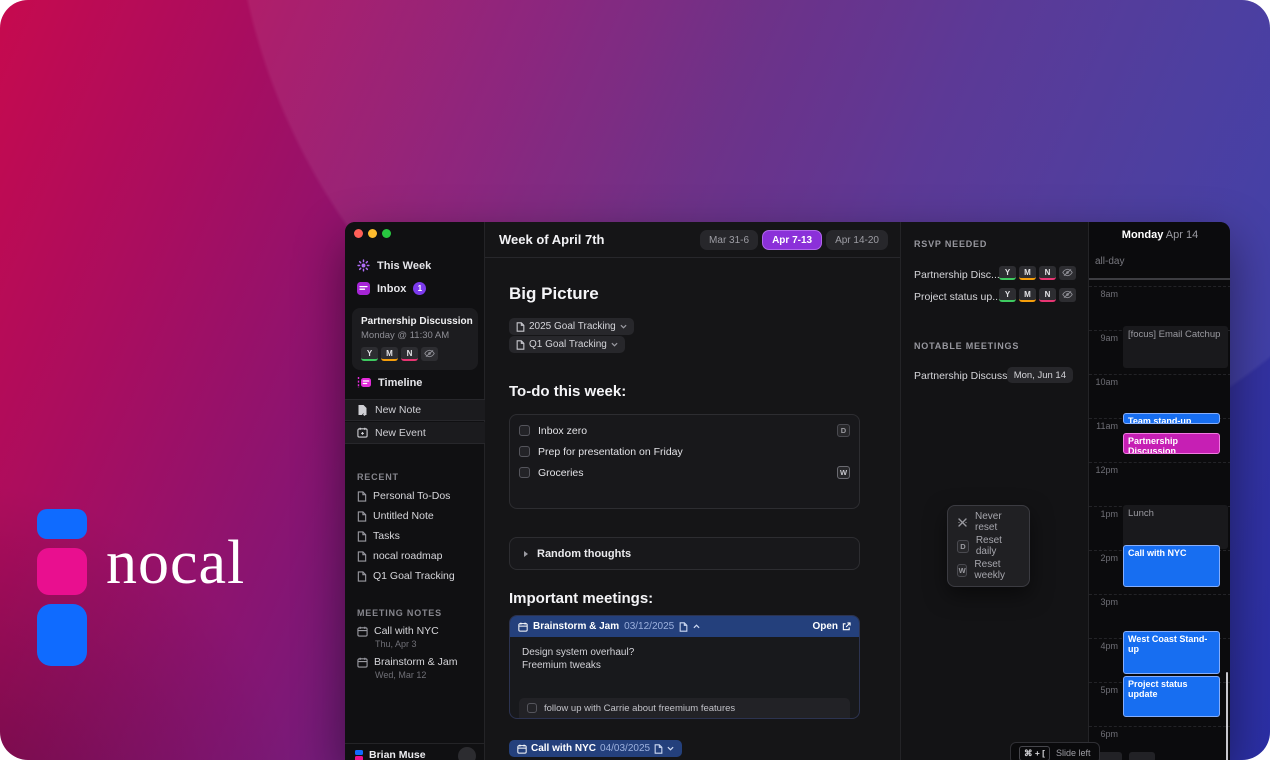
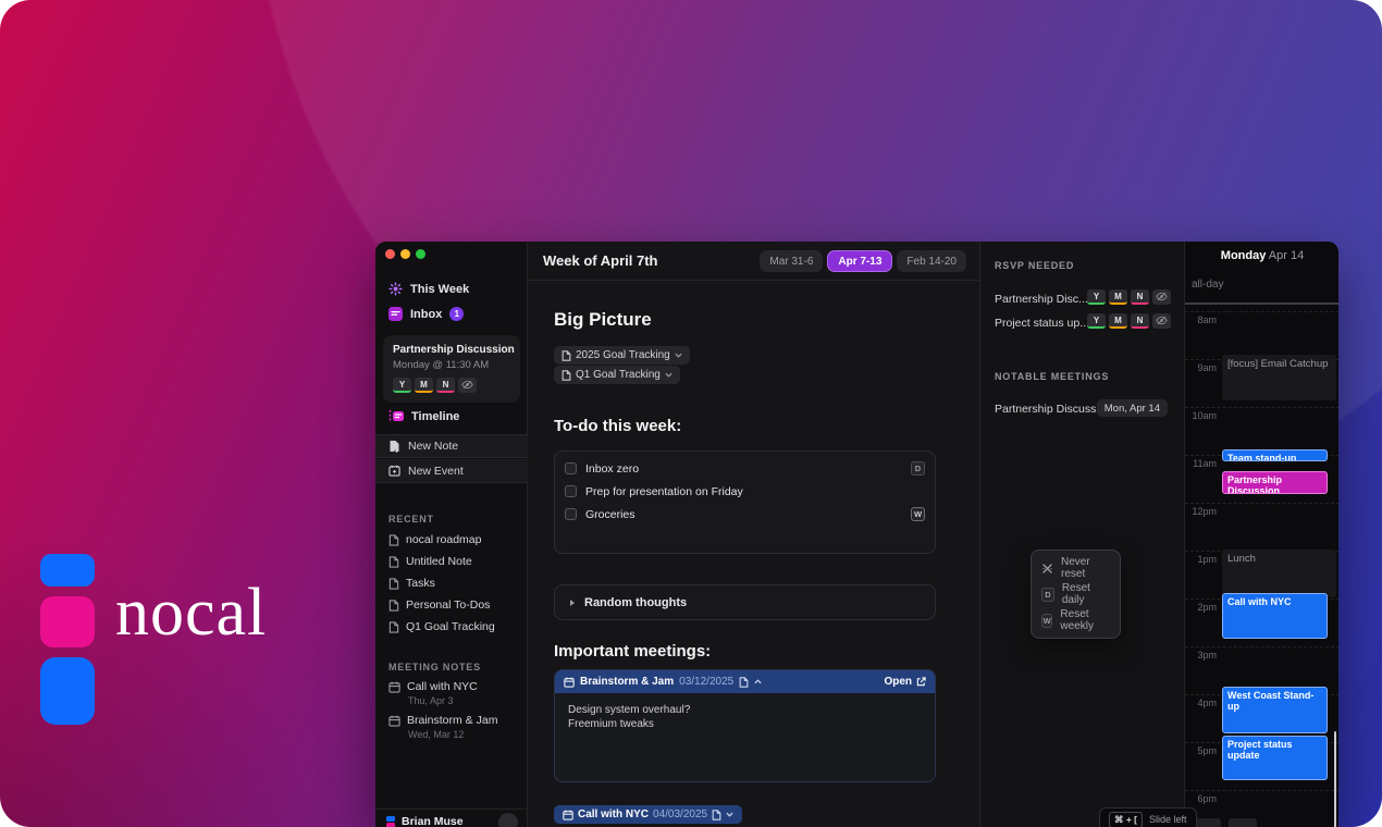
  nocal
  This Week
  Inbox
  1
  Partnership Discussion
  Monday @ 11:30 AM
  Y
  M
  N
  Timeline
  New Note
  New Event
  RECENT
- Personal To-Dos
+ nocal roadmap
  Untitled Note
  Tasks
- nocal roadmap
+ Personal To-Dos
  Q1 Goal Tracking
  MEETING NOTES
  Call with NYC
  Thu, Apr 3
  Brainstorm & Jam
  Wed, Mar 12
  Brian Muse
  Week of April 7th
  Mar 31-6
  Apr 7-13
- Apr 14-20
+ Feb 14-20
  Big Picture
  2025 Goal Tracking
  Q1 Goal Tracking
  To-do this week:
  Inbox zero
  D
  Prep for presentation on Friday
  Groceries
  W
  Random thoughts
  Never reset
  D
  Reset daily
  W
  Reset weekly
  Important meetings:
  Brainstorm & Jam
  03/12/2025
  Open
  Design system overhaul?
  Freemium tweaks
- follow up with Carrie about freemium features
  Call with NYC
  04/03/2025
  RSVP NEEDED
  Partnership Disc..
  Y
  M
  N
  Project status up..
  Y
  M
  N
  NOTABLE MEETINGS
  Partnership Discuss
- Mon, Jun 14
+ Mon, Apr 14
  Monday Apr 14
  all-day
  8am
  9am
  10am
  11am
  12pm
  1pm
  2pm
  3pm
  4pm
  5pm
  6pm
  [focus] Email Catchup
  Team stand-up
  Partnership Discussion
  Lunch
  Call with NYC
  West Coast Stand-up
  Project status update
  ⌘ + [
  Slide left
